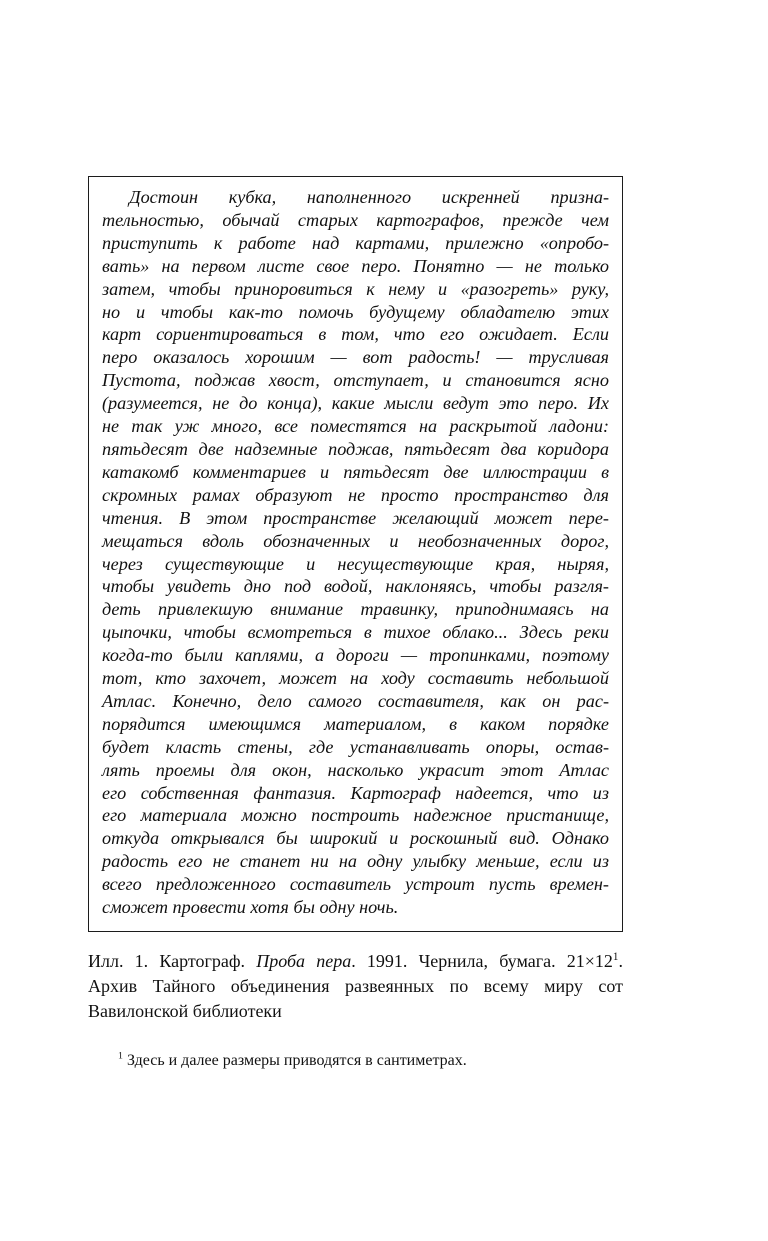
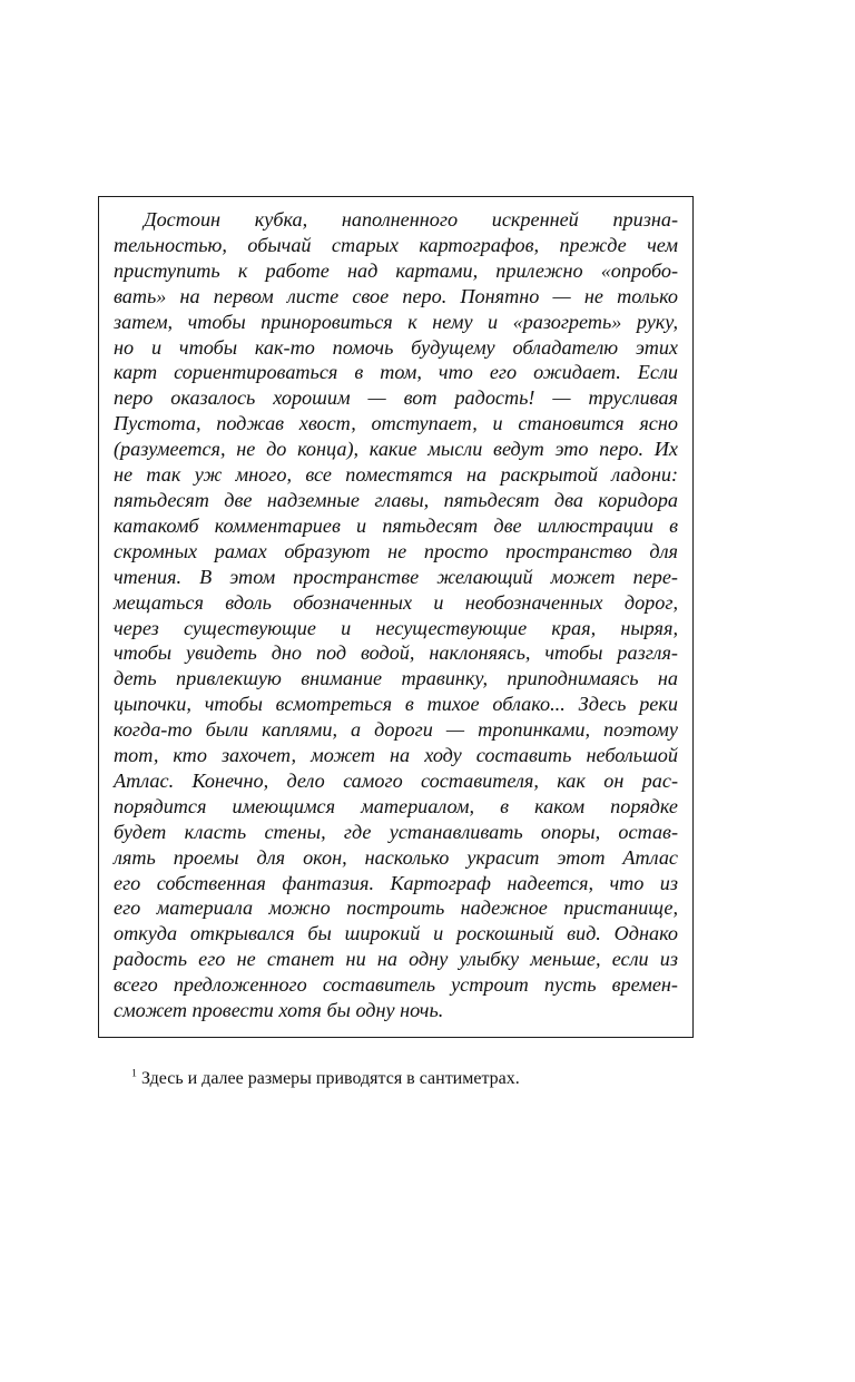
  Достоин кубка, наполненного искренней призна-
  тельностью, обычай старых картографов, прежде чем
  приступить к работе над картами, прилежно «опробо-
  вать» на первом листе свое перо. Понятно — не только
  затем, чтобы приноровиться к нему и «разогреть» руку,
  но и чтобы как-то помочь будущему обладателю этих
  карт сориентироваться в том, что его ожидает. Если
  перо оказалось хорошим — вот радость! — трусливая
  Пустота, поджав хвост, отступает, и становится ясно
  (разумеется, не до конца), какие мысли ведут это перо. Их
  не так уж много, все поместятся на раскрытой ладони:
- пятьдесят две надземные поджав, пятьдесят два коридора
+ пятьдесят две надземные главы, пятьдесят два коридора
  катакомб комментариев и пятьдесят две иллюстрации в
  скромных рамах образуют не просто пространство для
  чтения. В этом пространстве желающий может пере-
  мещаться вдоль обозначенных и необозначенных дорог,
  через существующие и несуществующие края, ныряя,
  чтобы увидеть дно под водой, наклоняясь, чтобы разгля-
  деть привлекшую внимание травинку, приподнимаясь на
  цыпочки, чтобы всмотреться в тихое облако... Здесь реки
  когда-то были каплями, а дороги — тропинками, поэтому
  тот, кто захочет, может на ходу составить небольшой
  Атлас. Конечно, дело самого составителя, как он рас-
  порядится имеющимся материалом, в каком порядке
  будет класть стены, где устанавливать опоры, остав-
  лять проемы для окон, насколько украсит этот Атлас
  его собственная фантазия. Картограф надеется, что из
  его материала можно построить надежное пристанище,
  откуда открывался бы широкий и роскошный вид. Однако
  радость его не станет ни на одну улыбку меньше, если из
  всего предложенного составитель устроит пусть времен-
  сможет провести хотя бы одну ночь.
- Илл. 1. Картограф. Проба пера. 1991. Чернила, бумага. 21×121. Архив Тайного объединения развеянных по всему миру сот Вавилонской библиотеки
  1 Здесь и далее размеры приводятся в сантиметрах.
